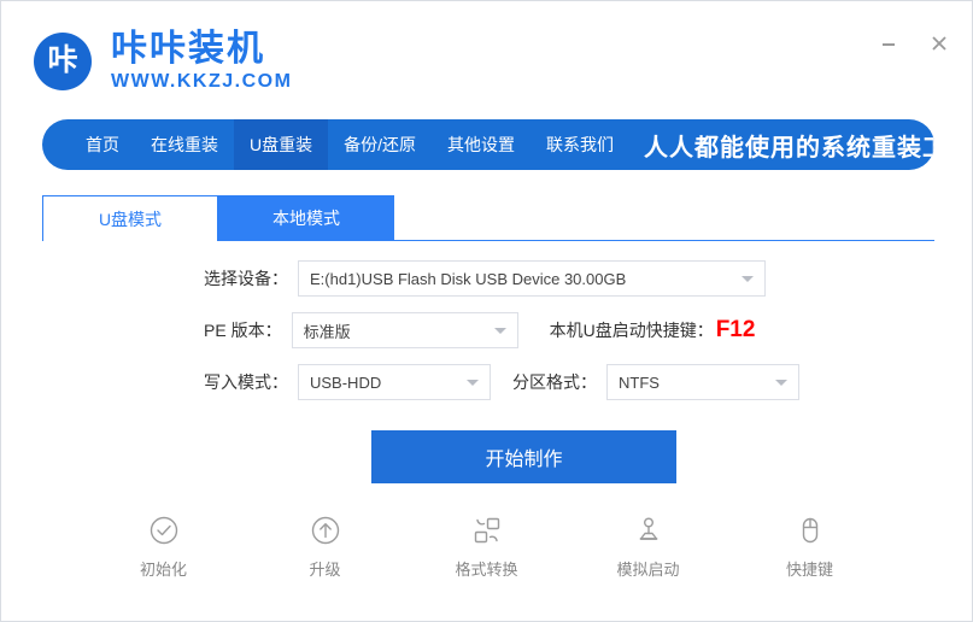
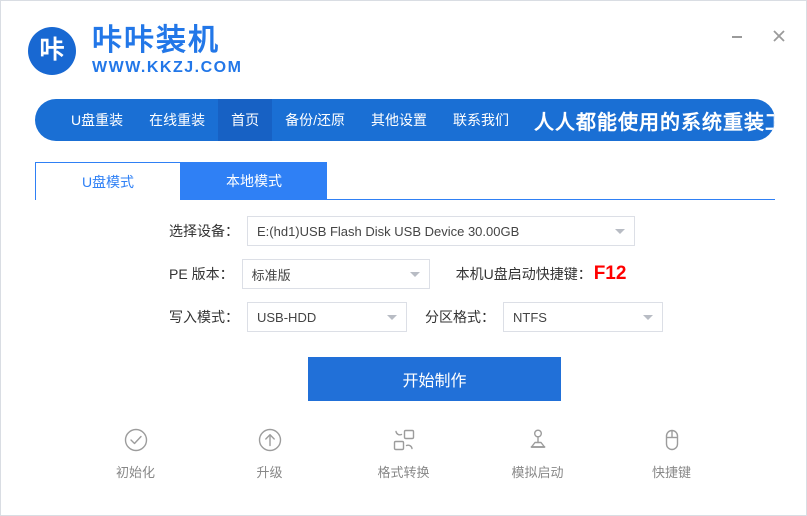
  咔
  咔咔装机
  WWW.KKZJ.COM
- 首页
+ U盘重装
  在线重装
- U盘重装
+ 首页
  备份/还原
  其他设置
  联系我们
  人人都能使用的系统重装
  U盘模式
  本地模式
  选择设备：
  E:(hd1)USB Flash Disk USB Device 30.00GB
  PE 版本：
  标准版
  本机U盘启动快捷键：
  F12
  写入模式：
  USB-HDD
  分区格式：
  NTFS
  开始制作
  初始化
  升级
  格式转换
  模拟启动
  快捷键
